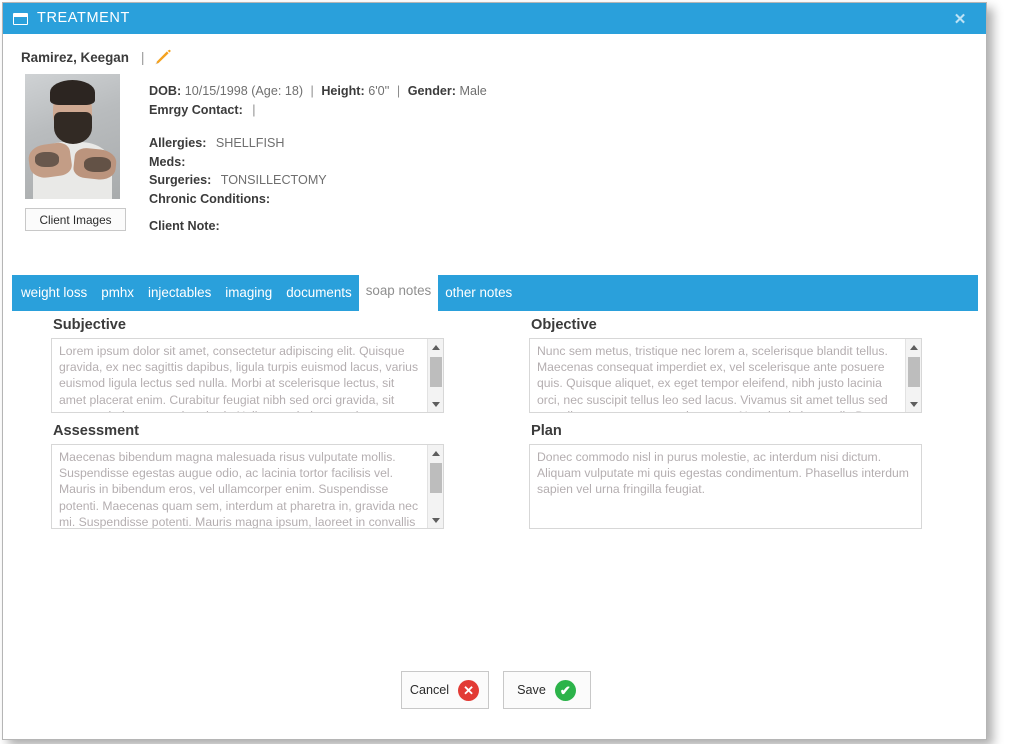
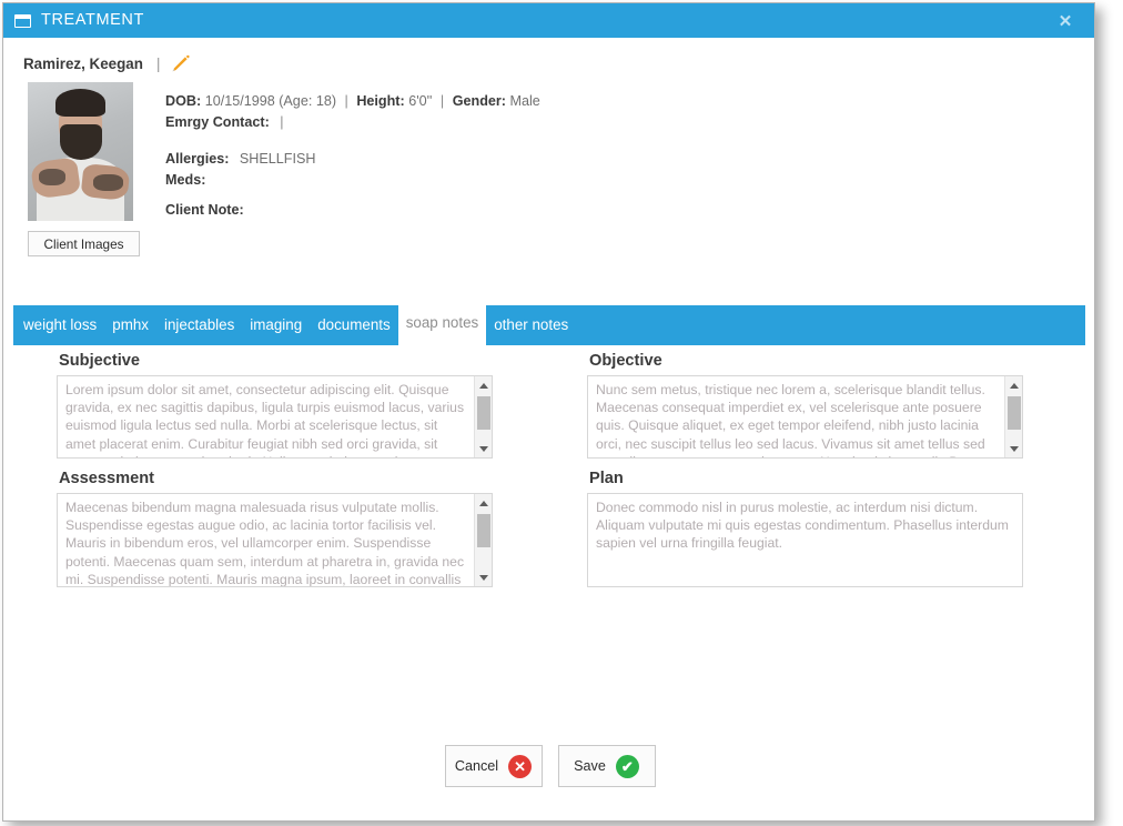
  TREATMENT
  ✕
  Ramirez, Keegan
  |
  Client Images
  DOB: 10/15/1998 (Age: 18) | Height: 6'0'' | Gender: Male
  Emrgy Contact: |
  Allergies: SHELLFISH
  Meds:
- Surgeries: TONSILLECTOMY
- Chronic Conditions:
  Client Note:
  weight loss
  pmhx
  injectables
  imaging
  documents
  soap notes
  other notes
  Subjective
  Lorem ipsum dolor sit amet, consectetur adipiscing elit. Quisque gravida, ex nec sagittis dapibus, ligula turpis euismod lacus, varius euismod ligula lectus sed nulla. Morbi at scelerisque lectus, sit amet placerat enim. Curabitur feugiat nibh sed orci gravida, sit
  Objective
  Nunc sem metus, tristique nec lorem a, scelerisque blandit tellus. Maecenas consequat imperdiet ex, vel scelerisque ante posuere quis. Quisque aliquet, ex eget tempor eleifend, nibh justo lacinia orci, nec suscipit tellus leo sed lacus. Vivamus sit amet tellus sed
  Assessment
  Maecenas bibendum magna malesuada risus vulputate mollis. Suspendisse egestas augue odio, ac lacinia tortor facilisis vel. Mauris in bibendum eros, vel ullamcorper enim. Suspendisse potenti. Maecenas quam sem, interdum at pharetra in, gravida nec mi. Suspendisse potenti. Mauris magna ipsum, laoreet in convallis
  Plan
  Donec commodo nisl in purus molestie, ac interdum nisi dictum. Aliquam vulputate mi quis egestas condimentum. Phasellus interdum sapien vel urna fringilla feugiat.
  Cancel
  ✕
  Save
  ✔
